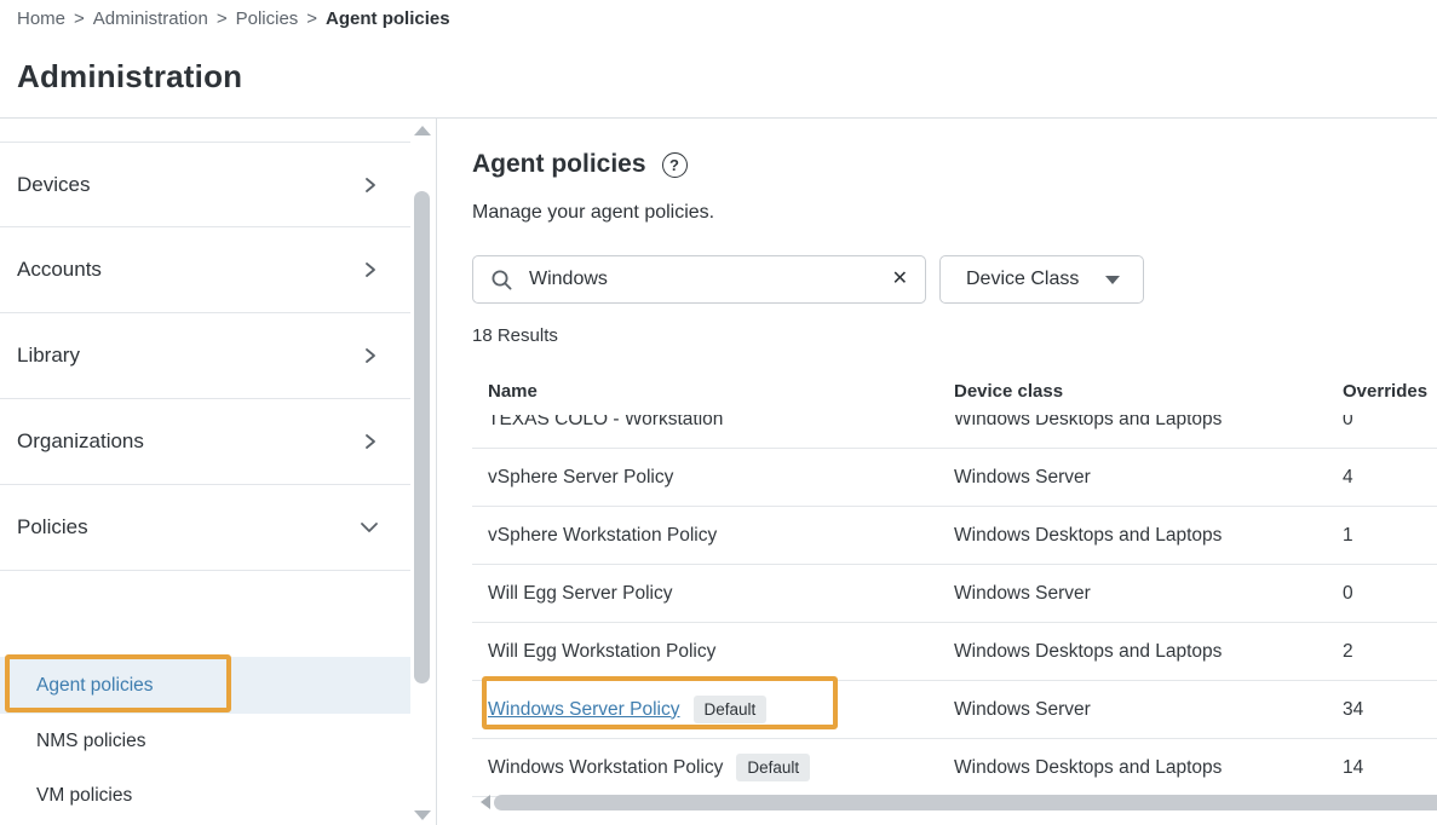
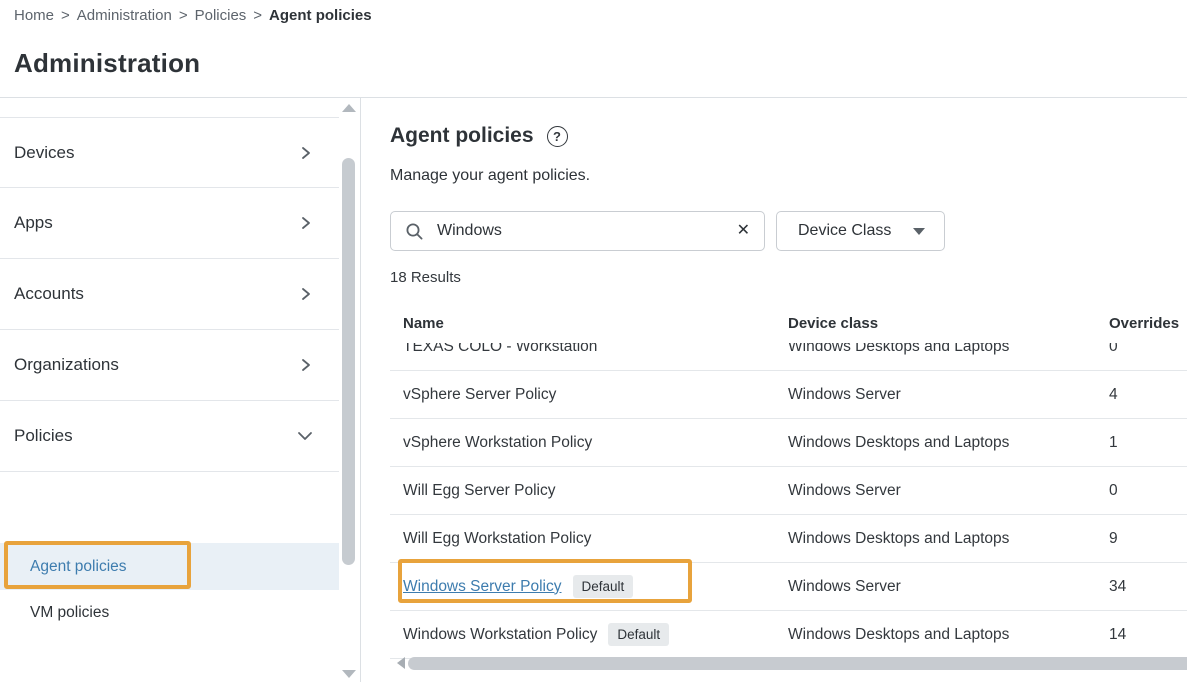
  Home
  >
  Administration
  >
  Policies
  >
  Agent policies
  Administration
  Devices
+ Apps
  Accounts
- Library
  Organizations
  Policies
  Agent policies
- NMS policies
  VM policies
  Agent policies
  ?
  Manage your agent policies.
  Windows
  ✕
  Device Class
  18 Results
  Name
  Device class
  Overrides
  TEXAS COLO - Workstation
  Windows Desktops and Laptops
  0
  vSphere Server Policy
  Windows Server
  4
  vSphere Workstation Policy
  Windows Desktops and Laptops
  1
  Will Egg Server Policy
  Windows Server
  0
  Will Egg Workstation Policy
  Windows Desktops and Laptops
- 2
+ 9
  Windows Server Policy
  Default
  Windows Server
  34
  Windows Workstation Policy
  Default
  Windows Desktops and Laptops
  14
